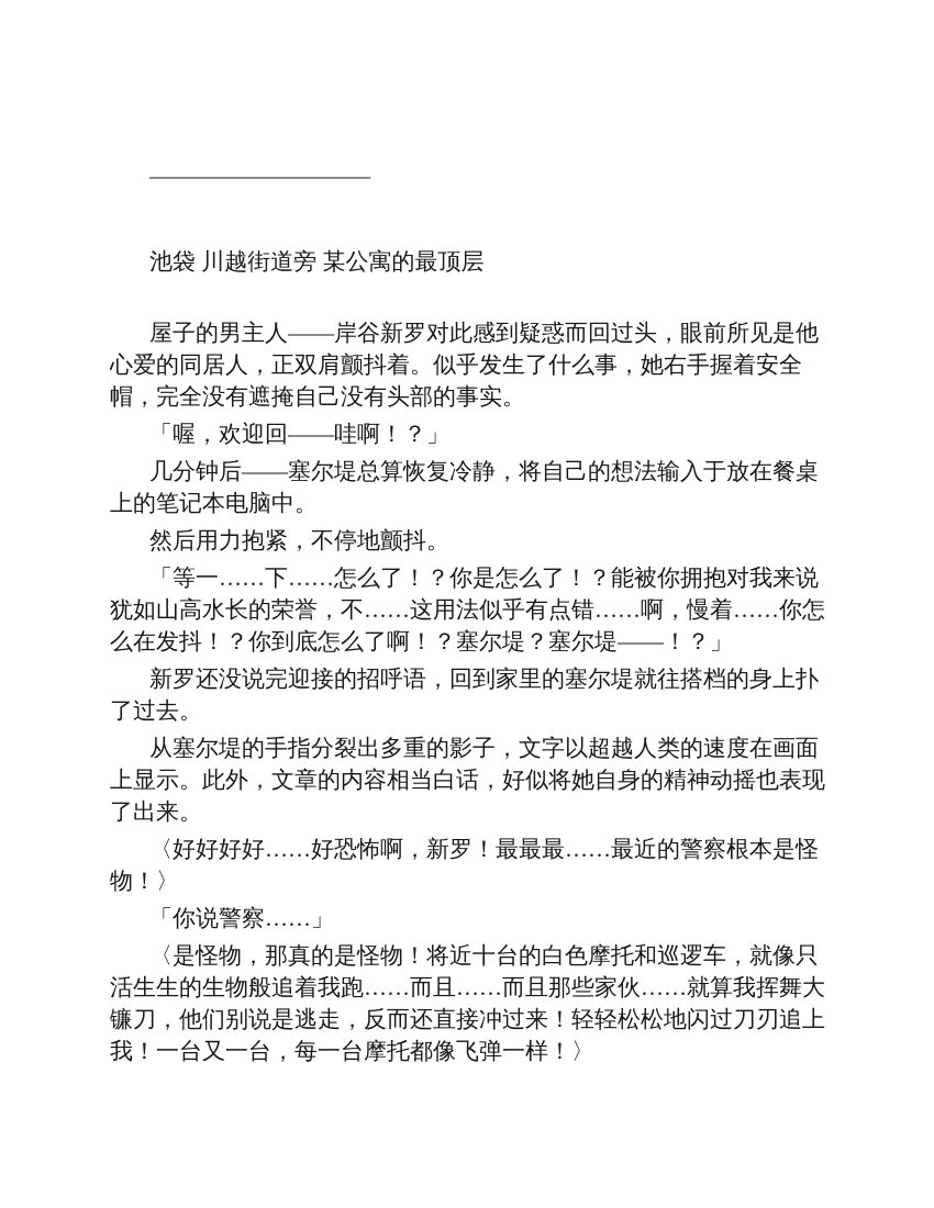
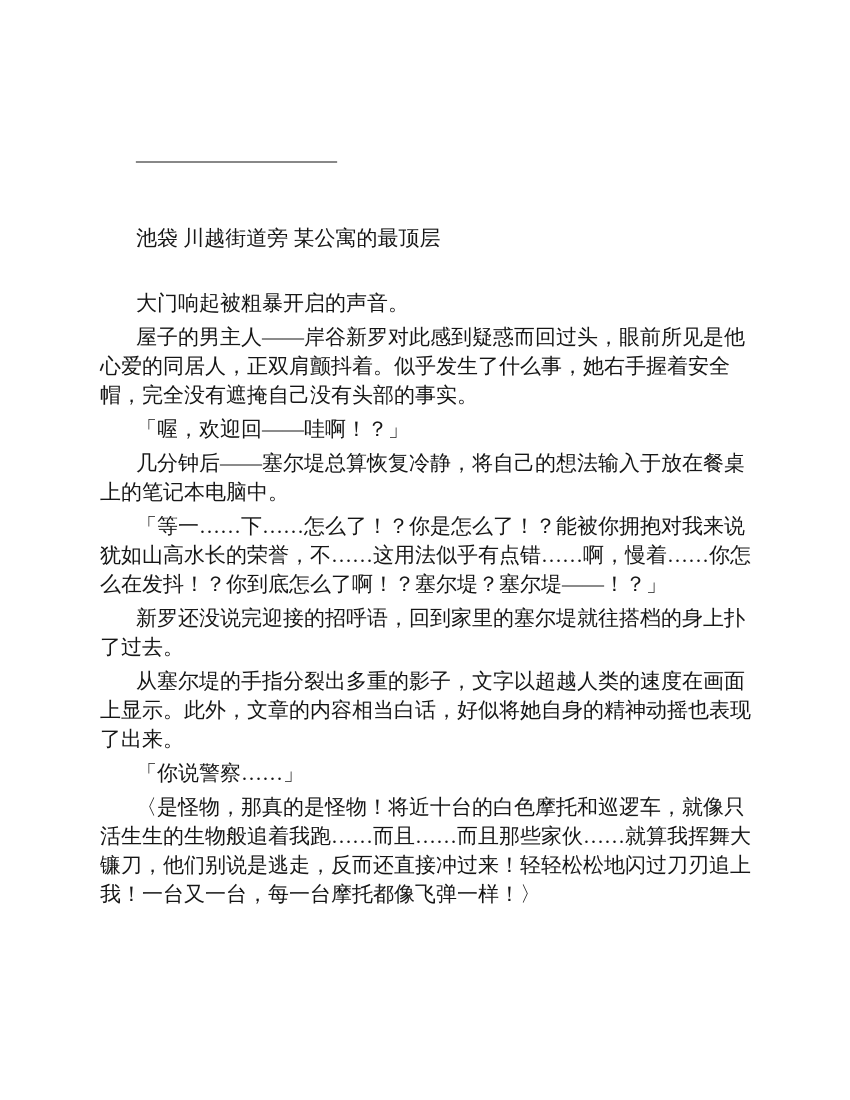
  ——————————
  池袋 川越街道旁 某公寓的最顶层
+ 大门响起被粗暴开启的声音。
  屋子的男主人——岸谷新罗对此感到疑惑而回过头，眼前所见是他心爱的同居人，正双肩颤抖着。似乎发生了什么事，她右手握着安全帽，完全没有遮掩自己没有头部的事实。
  「喔，欢迎回——哇啊！？」
  几分钟后——塞尔堤总算恢复冷静，将自己的想法输入于放在餐桌上的笔记本电脑中。
- 然后用力抱紧，不停地颤抖。
  「等一……下……怎么了！？你是怎么了！？能被你拥抱对我来说犹如山高水长的荣誉，不……这用法似乎有点错……啊，慢着……你怎么在发抖！？你到底怎么了啊！？塞尔堤？塞尔堤——！？」
  新罗还没说完迎接的招呼语，回到家里的塞尔堤就往搭档的身上扑了过去。
  从塞尔堤的手指分裂出多重的影子，文字以超越人类的速度在画面上显示。此外，文章的内容相当白话，好似将她自身的精神动摇也表现了出来。
- 〈好好好好……好恐怖啊，新罗！最最最……最近的警察根本是怪物！〉
  「你说警察……」
  〈是怪物，那真的是怪物！将近十台的白色摩托和巡逻车，就像只活生生的生物般追着我跑……而且……而且那些家伙……就算我挥舞大镰刀，他们别说是逃走，反而还直接冲过来！轻轻松松地闪过刀刃追上我！一台又一台，每一台摩托都像飞弹一样！〉
